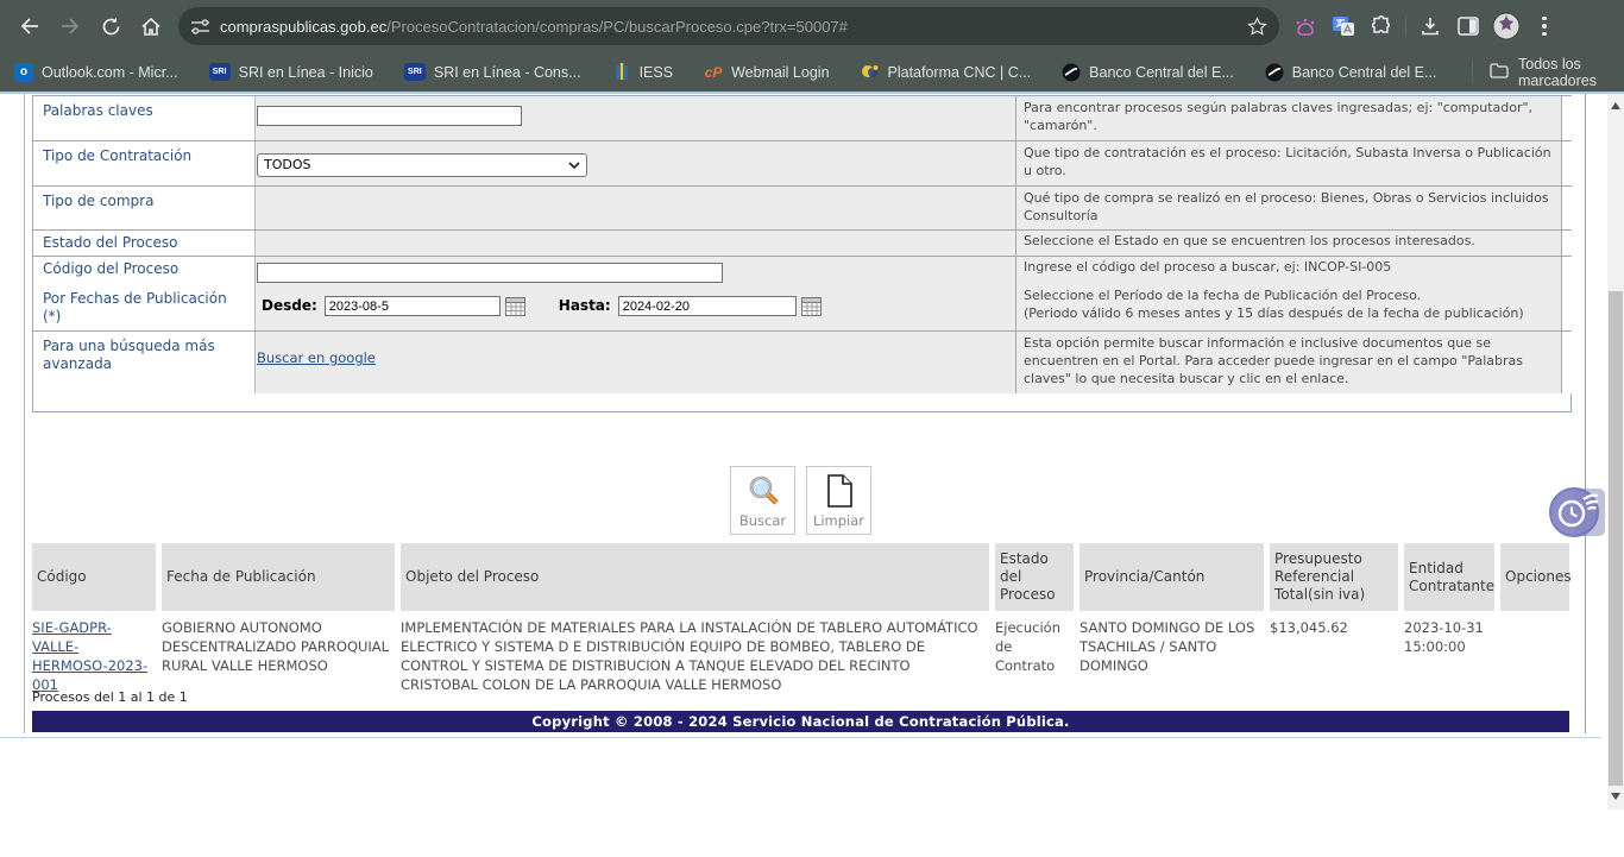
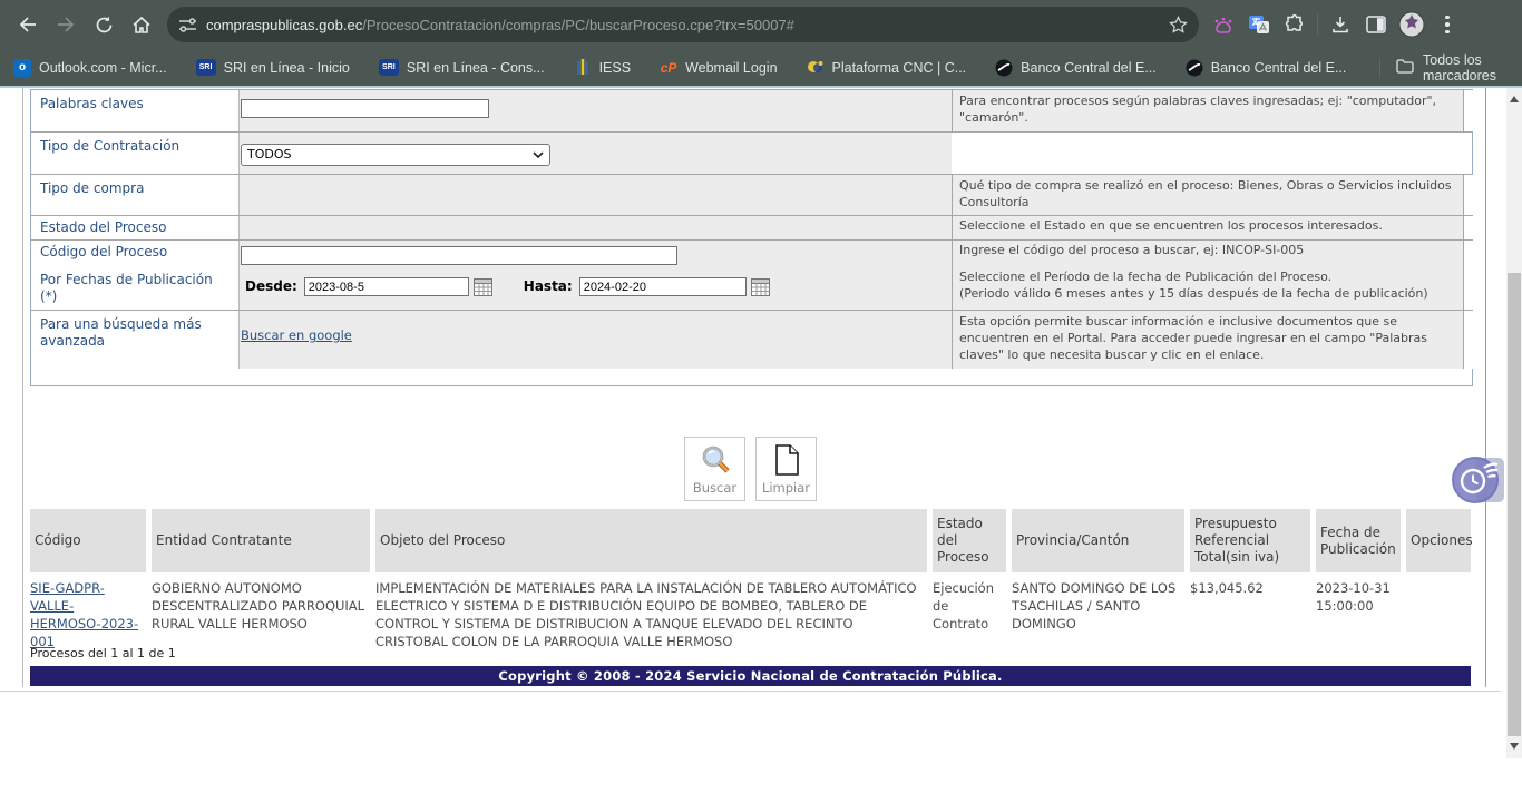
  compraspublicas.gob.ec/ProcesoContratacion/compras/PC/buscarProceso.cpe?trx=50007#
  o
  Outlook.com - Micr...
  SRI en Línea - Inicio
  SRI en Línea - Cons...
  IESS
  cP
  Webmail Login
  Plataforma CNC | C...
  Banco Central del E...
  Banco Central del E...
  Todos los marcadores
  Palabras claves
  Para encontrar procesos según palabras claves ingresadas; ej: "computador", "camarón".
  Tipo de Contratación
  TODOS
- Que tipo de contratación es el proceso: Licitación, Subasta Inversa o Publicación u otro.
  Tipo de compra
  Qué tipo de compra se realizó en el proceso: Bienes, Obras o Servicios incluidos Consultoría
  Estado del Proceso
  Seleccione el Estado en que se encuentren los procesos interesados.
  Código del Proceso
  Ingrese el código del proceso a buscar, ej: INCOP-SI-005
  Por Fechas de Publicación (*)
  Desde:
  2023-08-5
  Hasta:
  2024-02-20
  Seleccione el Período de la fecha de Publicación del Proceso.
  (Periodo válido 6 meses antes y 15 días después de la fecha de publicación)
  Para una búsqueda más avanzada
  Buscar en google
  Esta opción permite buscar información e inclusive documentos que se encuentren en el Portal. Para acceder puede ingresar en el campo "Palabras claves" lo que necesita buscar y clic en el enlace.
  Buscar
  Limpiar
  Código
- Fecha de Publicación
+ Entidad Contratante
  Objeto del Proceso
  Estado del Proceso
  Provincia/Cantón
  Presupuesto Referencial Total(sin iva)
- Entidad Contratante
+ Fecha de Publicación
  Opciones
  SIE-GADPR-VALLE-HERMOSO-2023-001
  GOBIERNO AUTONOMO DESCENTRALIZADO PARROQUIAL RURAL VALLE HERMOSO
  IMPLEMENTACIÓN DE MATERIALES PARA LA INSTALACIÓN DE TABLERO AUTOMÁTICO ELECTRICO Y SISTEMA D E DISTRIBUCIÓN EQUIPO DE BOMBEO, TABLERO DE CONTROL Y SISTEMA DE DISTRIBUCION A TANQUE ELEVADO DEL RECINTO CRISTOBAL COLON DE LA PARROQUIA VALLE HERMOSO
  Ejecución de Contrato
  SANTO DOMINGO DE LOS TSACHILAS / SANTO DOMINGO
  $13,045.62
  2023-10-31 15:00:00
  Procesos del 1 al 1 de 1
  Copyright © 2008 - 2024 Servicio Nacional de Contratación Pública.
